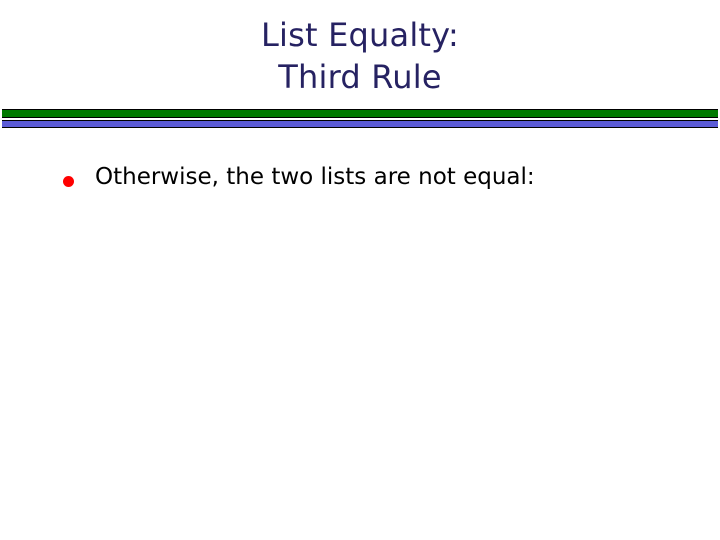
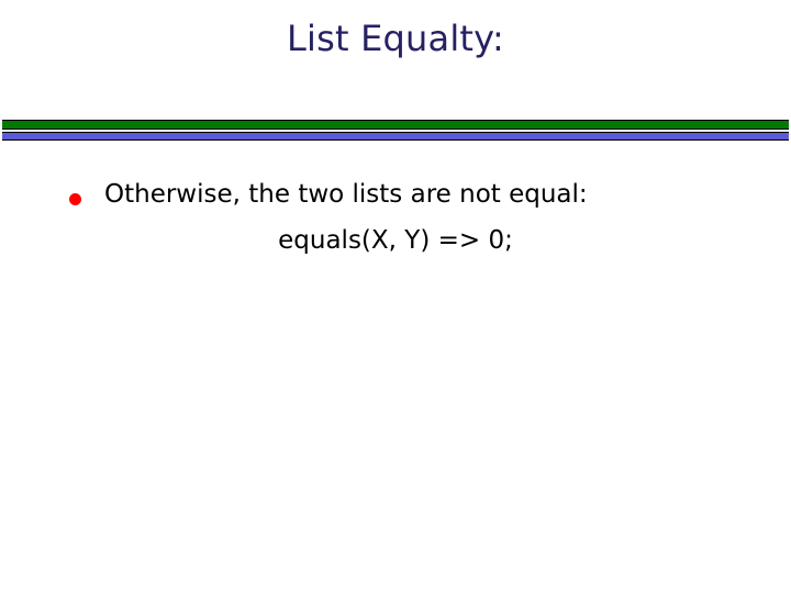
  List Equalty:
- Third Rule
  Otherwise, the two lists are not equal:
+ equals(X, Y) => 0;
